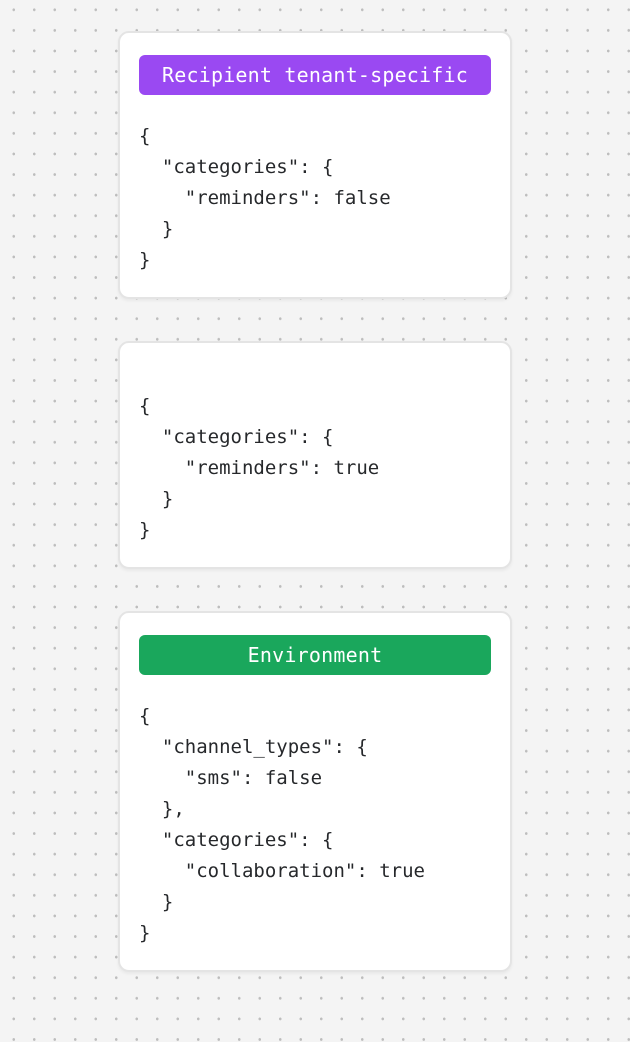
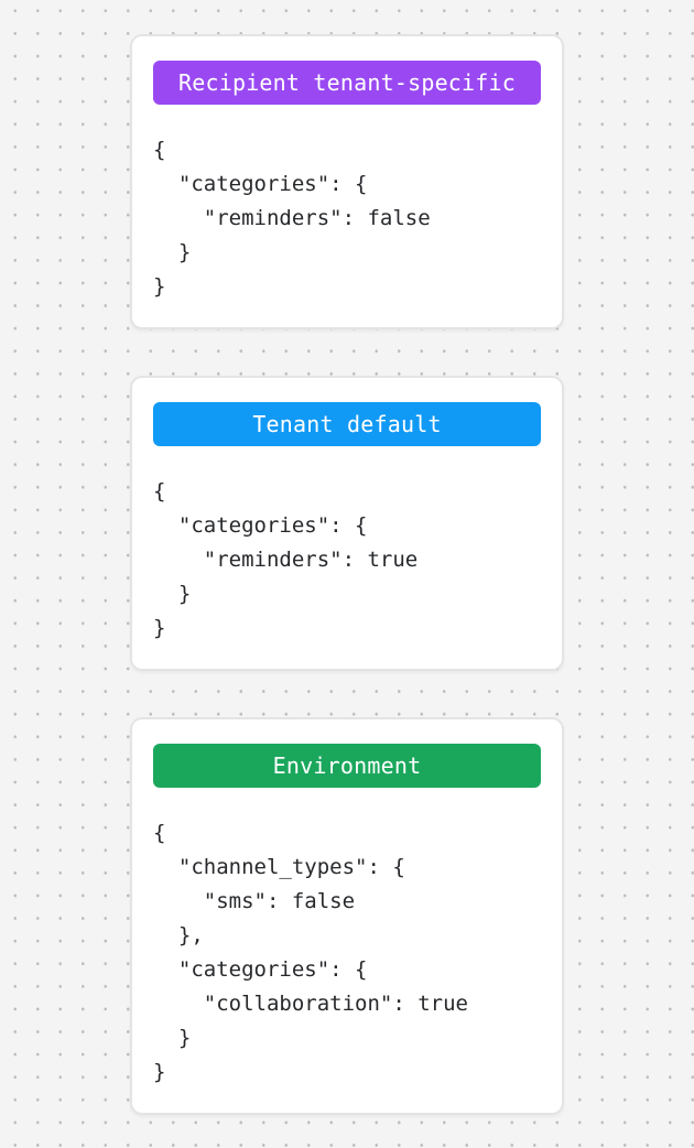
  Recipient tenant-specific
  {
  "categories": {
  "reminders": false
  }
  }
+ Tenant default
  {
  "categories": {
  "reminders": true
  }
  }
  Environment
  {
  "channel_types": {
  "sms": false
  },
  "categories": {
  "collaboration": true
  }
  }
